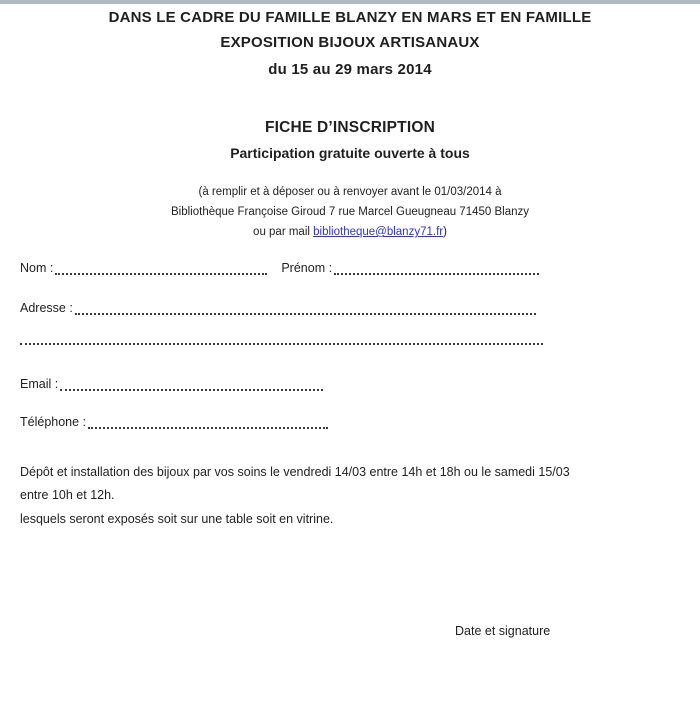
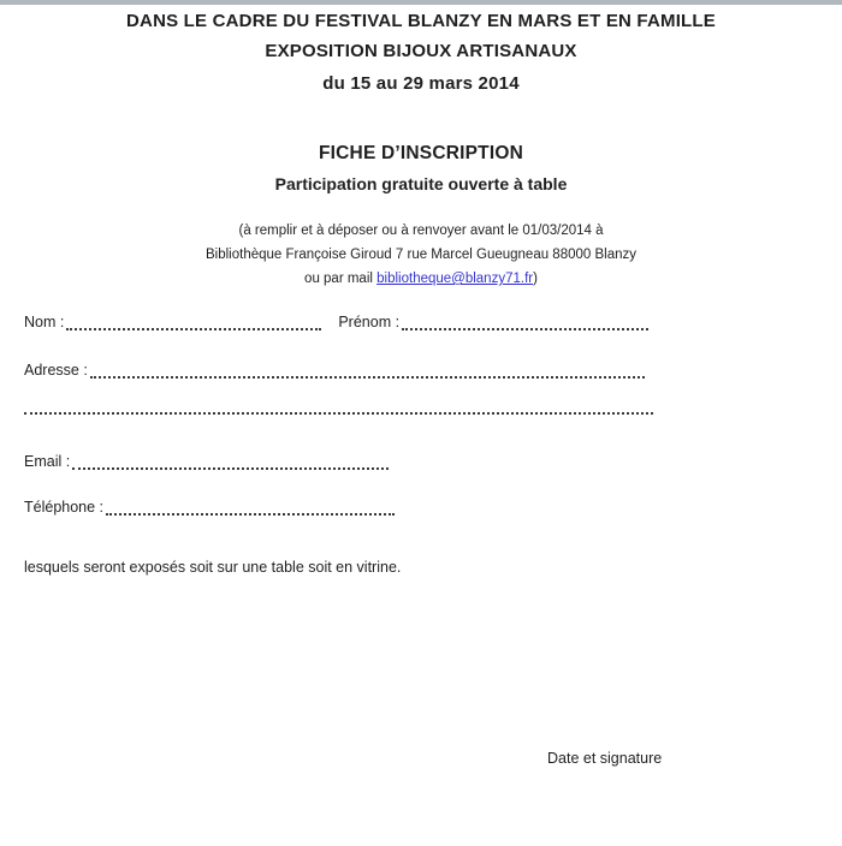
- DANS LE CADRE DU FAMILLE BLANZY EN MARS ET EN FAMILLE
+ DANS LE CADRE DU FESTIVAL BLANZY EN MARS ET EN FAMILLE
  EXPOSITION BIJOUX ARTISANAUX
  du 15 au 29 mars 2014
  FICHE D’INSCRIPTION
- Participation gratuite ouverte à tous
+ Participation gratuite ouverte à table
  (à remplir et à déposer ou à renvoyer avant le 01/03/2014 à
- Bibliothèque Françoise Giroud 7 rue Marcel Gueugneau 71450 Blanzy
+ Bibliothèque Françoise Giroud 7 rue Marcel Gueugneau 88000 Blanzy
  ou par mail bibliotheque@blanzy71.fr)
  Nom :
  Prénom :
  Adresse :
  Email :
  Téléphone :
- Dépôt et installation des bijoux par vos soins le vendredi 14/03 entre 14h et 18h ou le samedi 15/03
- entre 10h et 12h.
  lesquels seront exposés soit sur une table soit en vitrine.
  Date et signature
